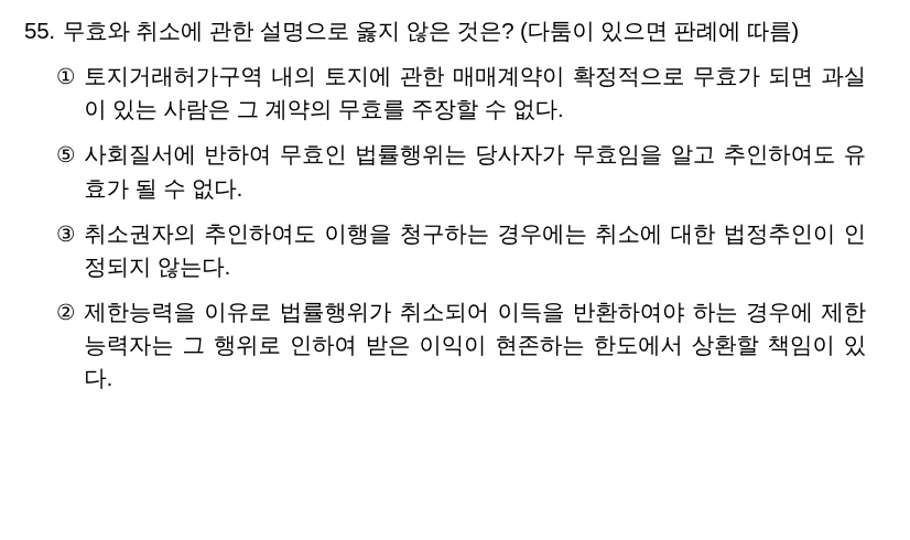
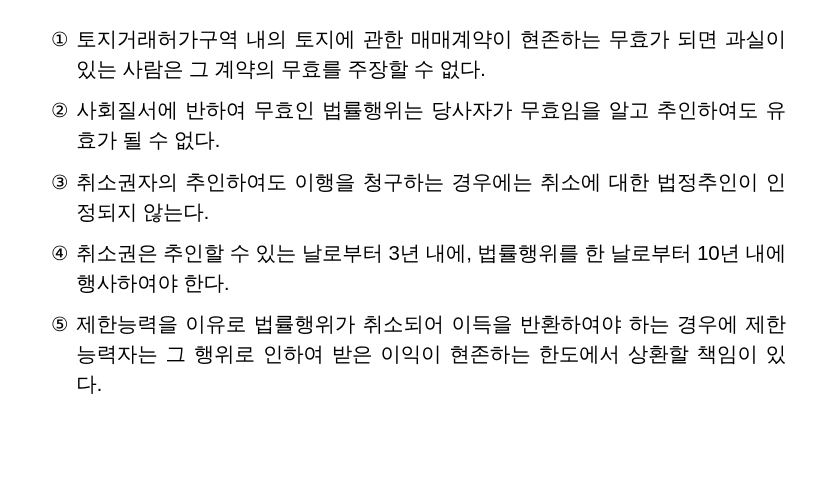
- 55.
- 무효와 취소에 관한 설명으로 옳지 않은 것은? (다툼이 있으면 판례에 따름)
  ①
- 토지거래허가구역 내의 토지에 관한 매매계약이 확정적으로 무효가 되면 과실이 있는 사람은 그 계약의 무효를 주장할 수 없다.
+ 토지거래허가구역 내의 토지에 관한 매매계약이 현존하는 무효가 되면 과실이 있는 사람은 그 계약의 무효를 주장할 수 없다.
- ⑤
+ ②
  사회질서에 반하여 무효인 법률행위는 당사자가 무효임을 알고 추인하여도 유효가 될 수 없다.
  ③
  취소권자의 추인하여도 이행을 청구하는 경우에는 취소에 대한 법정추인이 인정되지 않는다.
+ ④
+ 취소권은 추인할 수 있는 날로부터 3년 내에, 법률행위를 한 날로부터 10년 내에 행사하여야 한다.
- ②
+ ⑤
  제한능력을 이유로 법률행위가 취소되어 이득을 반환하여야 하는 경우에 제한능력자는 그 행위로 인하여 받은 이익이 현존하는 한도에서 상환할 책임이 있다.
